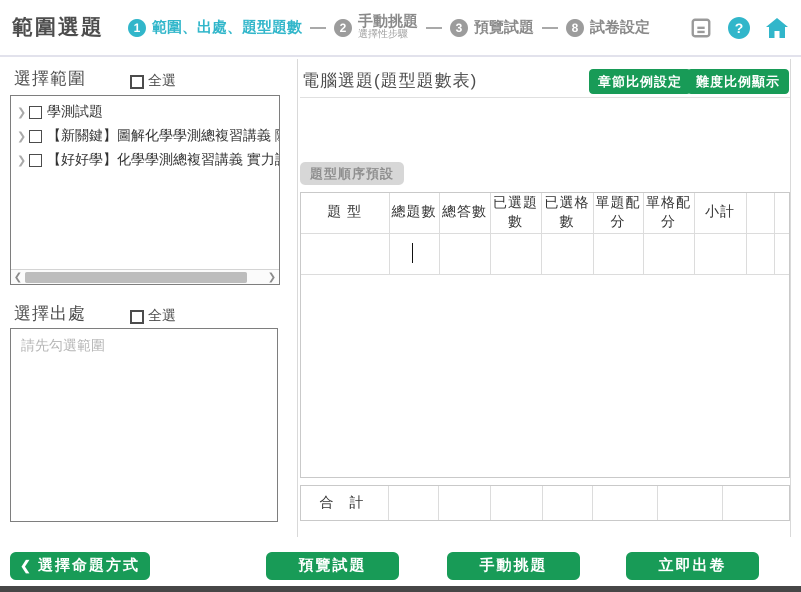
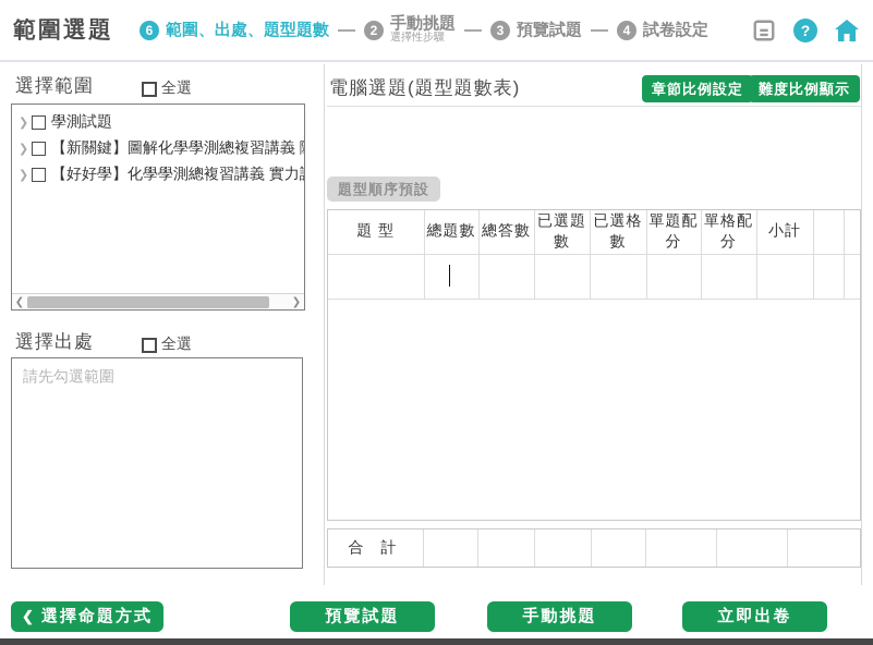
  範圍選題
- 1
+ 6
  範圍、出處、題型題數
  2
  手動挑題
  選擇性步驟
  3
  預覽試題
- 8
+ 4
  試卷設定
  ?
  選擇範圍
  全選
  ❯
  學測試題
  ❯
  【新關鍵】圖解化學學測總複習講義
  ❯
  【好好學】化學學測總複習講義 實力
  ❮
  ❯
  選擇出處
  全選
  請先勾選範圍
  電腦選題(題型題數表)
  章節比例設定
  難度比例顯示
  題型順序預設
  題 型	總題數	總答數	已選題數	已選格數	單題配分	單格配分	小計
  合 計
  ❮
  選擇命題方式
  預覽試題
  手動挑題
  立即出卷
